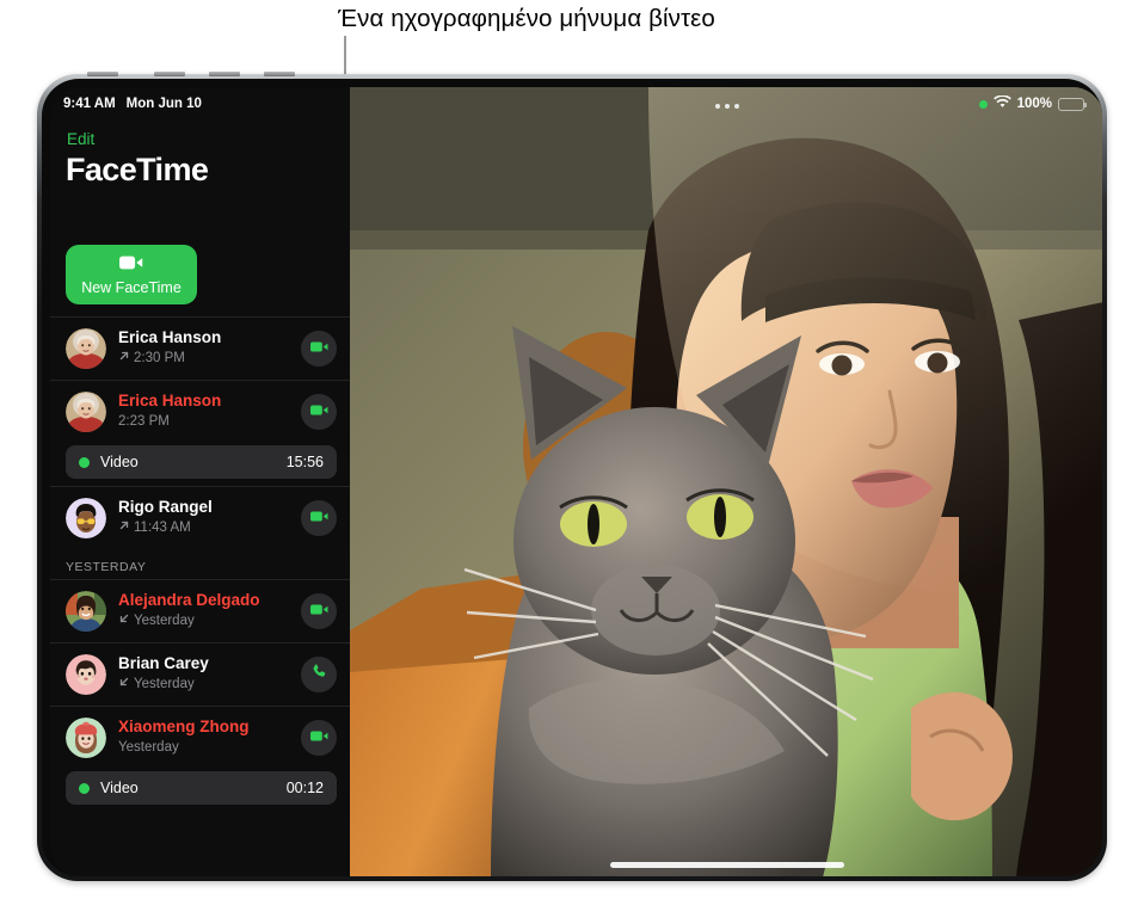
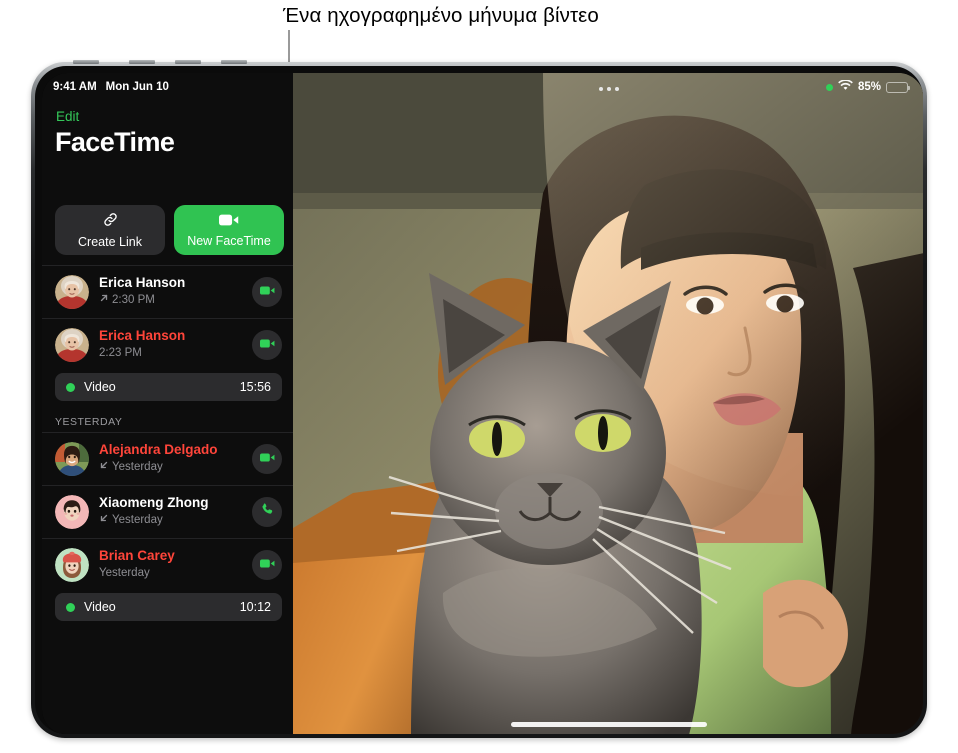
  Ένα ηχογραφημένο μήνυμα βίντεο
  9:41 AM
  Mon Jun 10
  Edit
  FaceTime
+ Create Link
  New FaceTime
  Erica Hanson
  2:30 PM
  Erica Hanson
  2:23 PM
  Video
  15:56
- Rigo Rangel
- 11:43 AM
  YESTERDAY
  Alejandra Delgado
  Yesterday
- Brian Carey
+ Xiaomeng Zhong
  Yesterday
- Xiaomeng Zhong
+ Brian Carey
  Yesterday
  Video
- 00:12
+ 10:12
- 100%
+ 85%
